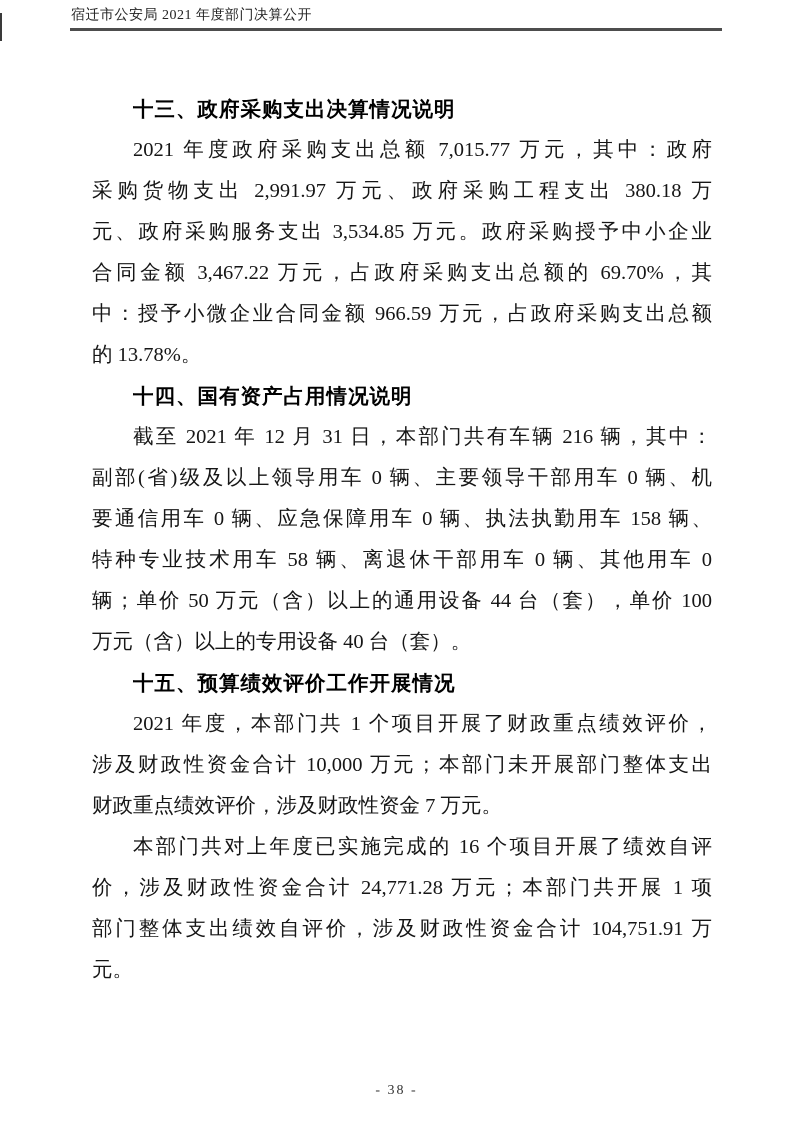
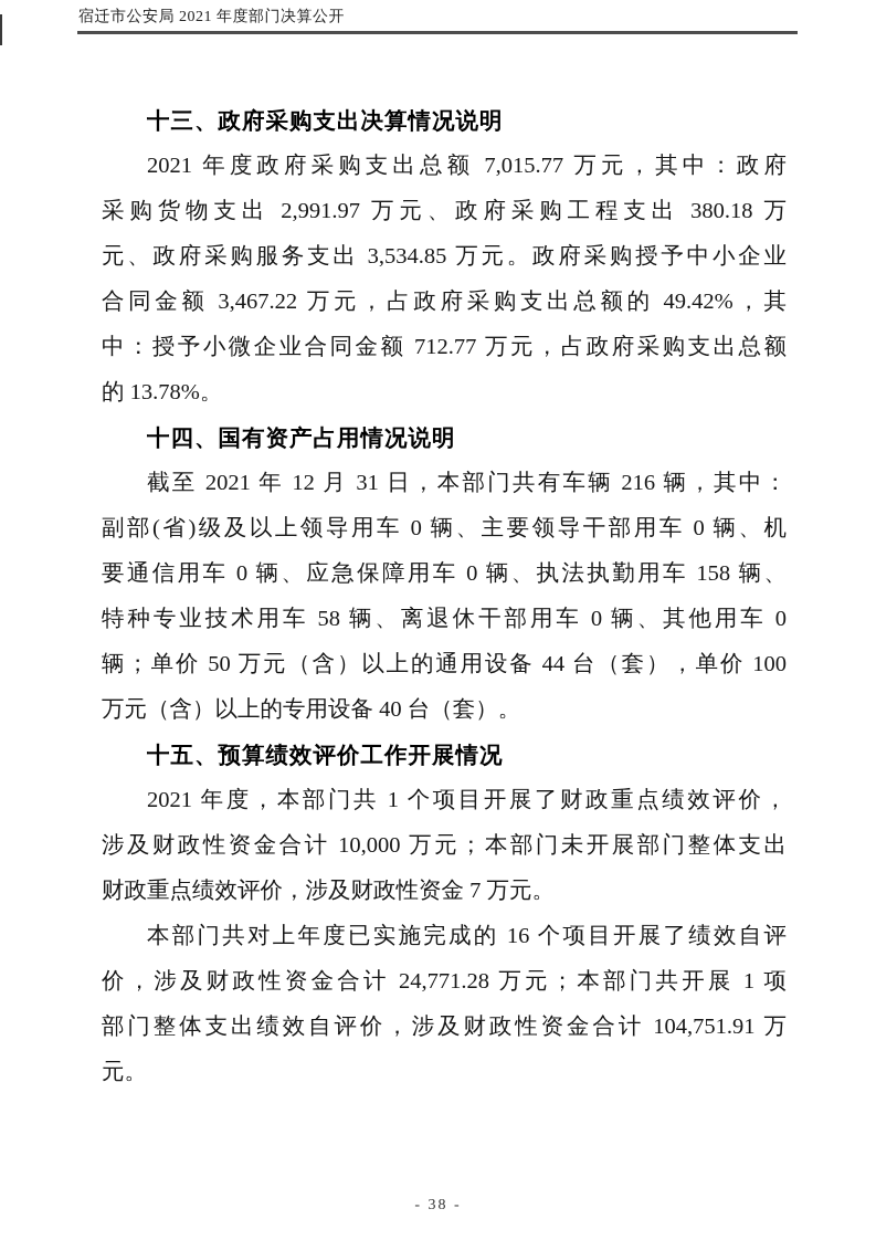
  宿迁市公安局 2021 年度部门决算公开
  十三、政府采购支出决算情况说明
  2021 年度政府采购支出总额 7,015.77 万元，其中：政府
  采购货物支出 2,991.97 万元、政府采购工程支出 380.18 万
  元、政府采购服务支出 3,534.85 万元。政府采购授予中小企业
- 合同金额 3,467.22 万元，占政府采购支出总额的 69.70%，其
+ 合同金额 3,467.22 万元，占政府采购支出总额的 49.42%，其
- 中：授予小微企业合同金额 966.59 万元，占政府采购支出总额
+ 中：授予小微企业合同金额 712.77 万元，占政府采购支出总额
  的 13.78%。
  十四、国有资产占用情况说明
  截至 2021 年 12 月 31 日，本部门共有车辆 216 辆，其中：
  副部(省)级及以上领导用车 0 辆、主要领导干部用车 0 辆、机
  要通信用车 0 辆、应急保障用车 0 辆、执法执勤用车 158 辆、
  特种专业技术用车 58 辆、离退休干部用车 0 辆、其他用车 0
  辆；单价 50 万元（含）以上的通用设备 44 台（套），单价 100
  万元（含）以上的专用设备 40 台（套）。
  十五、预算绩效评价工作开展情况
  2021 年度，本部门共 1 个项目开展了财政重点绩效评价，
  涉及财政性资金合计 10,000 万元；本部门未开展部门整体支出
  财政重点绩效评价，涉及财政性资金 7 万元。
  本部门共对上年度已实施完成的 16 个项目开展了绩效自评
  价，涉及财政性资金合计 24,771.28 万元；本部门共开展 1 项
  部门整体支出绩效自评价，涉及财政性资金合计 104,751.91 万
  元。
  - 38 -
